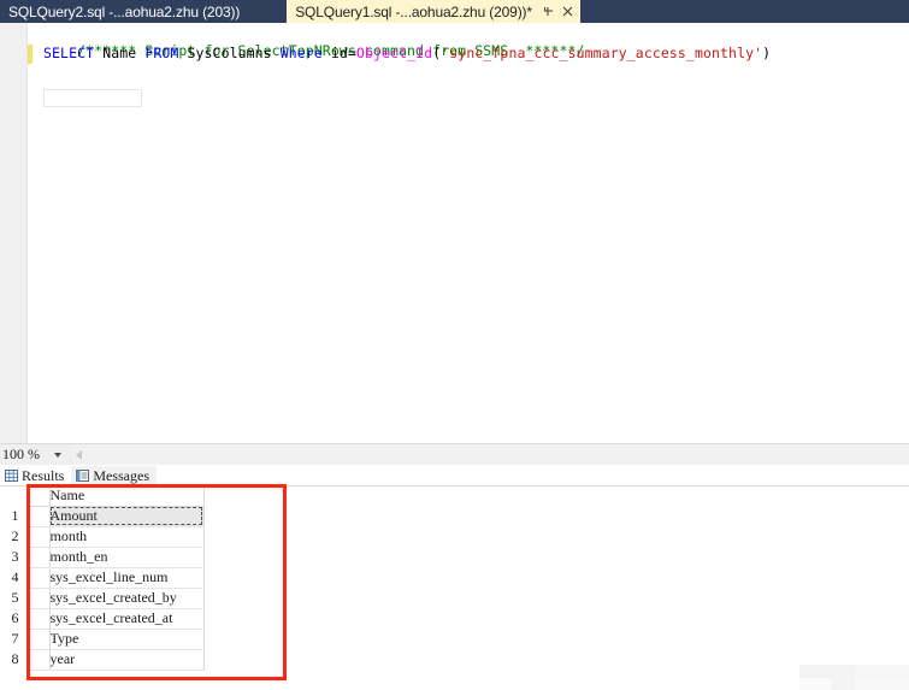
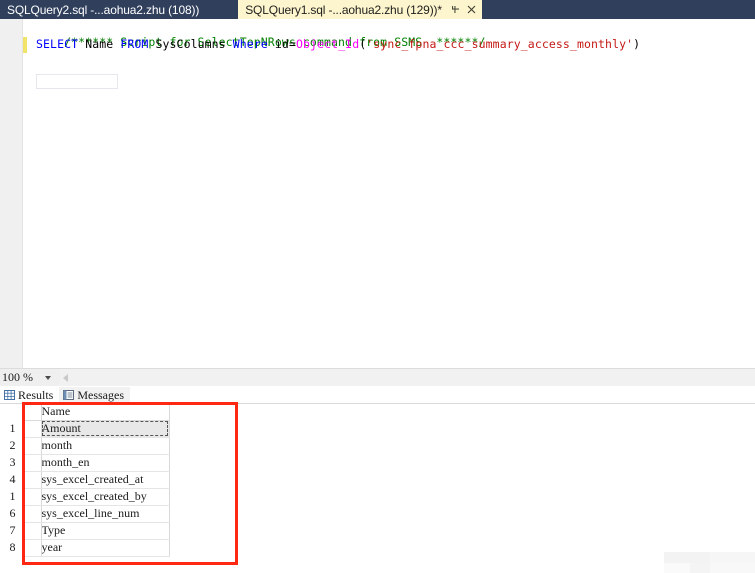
- SQLQuery2.sql -...aohua2.zhu (203))
+ SQLQuery2.sql -...aohua2.zhu (108))
- SQLQuery1.sql -...aohua2.zhu (209))*
+ SQLQuery1.sql -...aohua2.zhu (129))*
  /****** Script for SelectTopNRows command from SSMS ******/
  SELECT Name FROM SysColumns Where id=Object_Id('sync_fpna_ccc_summary_access_monthly')
  100 %
  Results
  Messages
  		Name
  1		Amount
  2		month
  3		month_en
- 4		sys_excel_line_num
+ 4		sys_excel_created_at
- 5		sys_excel_created_by
+ 1		sys_excel_created_by
- 6		sys_excel_created_at
+ 6		sys_excel_line_num
  7		Type
  8		year
